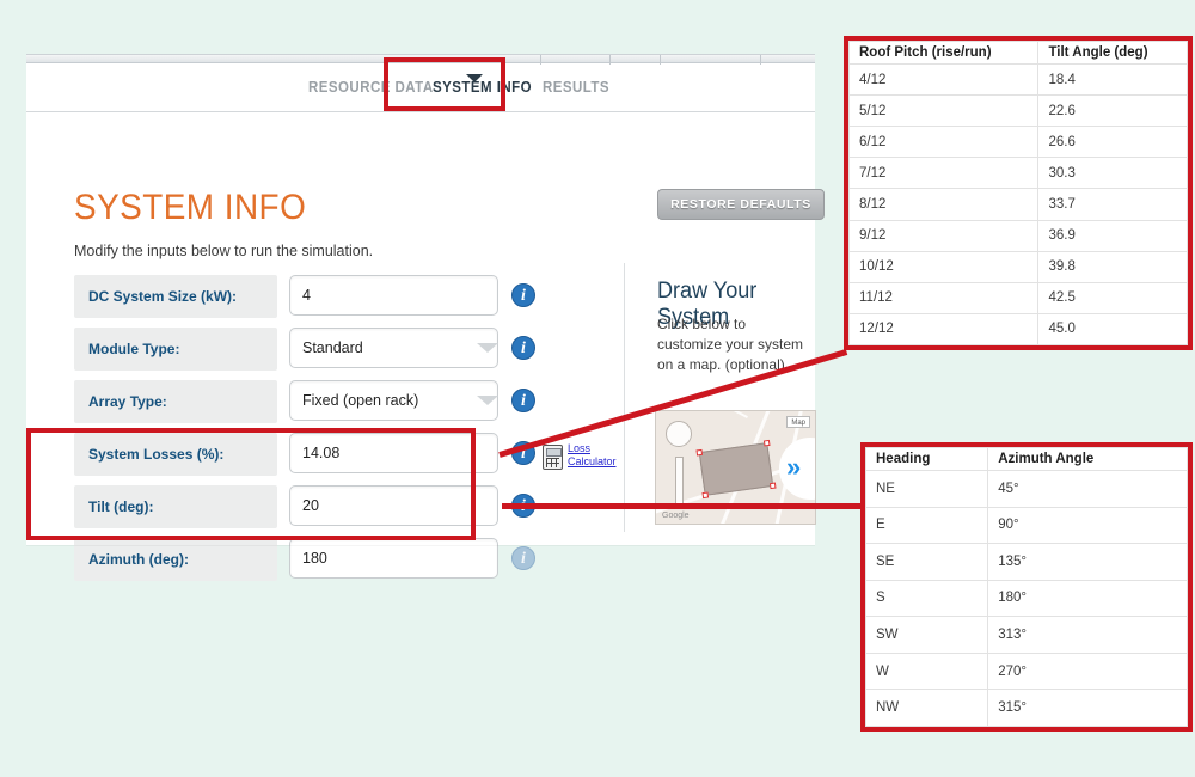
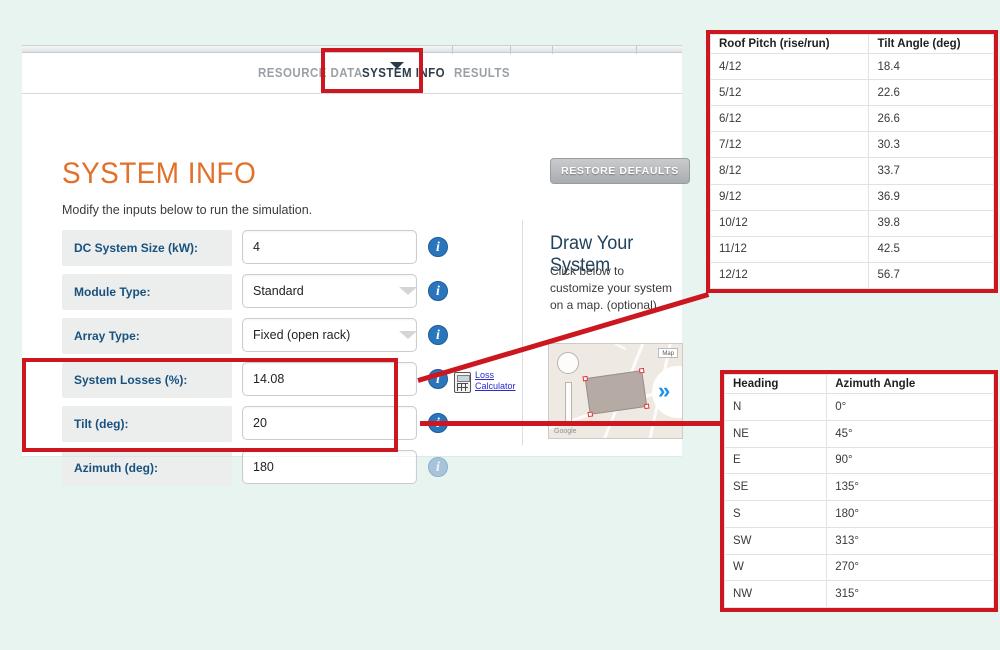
  RESOURCE DATA
  SYSTEM INFO
  RESULTS
  SYSTEM INFO
  Modify the inputs below to run the simulation.
  RESTORE DEFAULTS
  DC System Size (kW):
  4
  i
  Module Type:
  Standard
  i
  Array Type:
  Fixed (open rack)
  i
  System Losses (%):
  14.08
  i
  Tilt (deg):
  20
  Azimuth (deg):
  180
  i
  Loss
  Calculator
  Draw Your System
  Click below to customize your system on a map. (optional)
  »
  Roof Pitch (rise/run)	Tilt Angle (deg)
  4/12	18.4
  5/12	22.6
  6/12	26.6
  7/12	30.3
  8/12	33.7
  9/12	36.9
  10/12	39.8
  11/12	42.5
- 12/12	45.0
+ 12/12	56.7
  Heading	Azimuth Angle
+ N	0°
  NE	45°
  E	90°
  SE	135°
  S	180°
  SW	313°
  W	270°
  NW	315°
